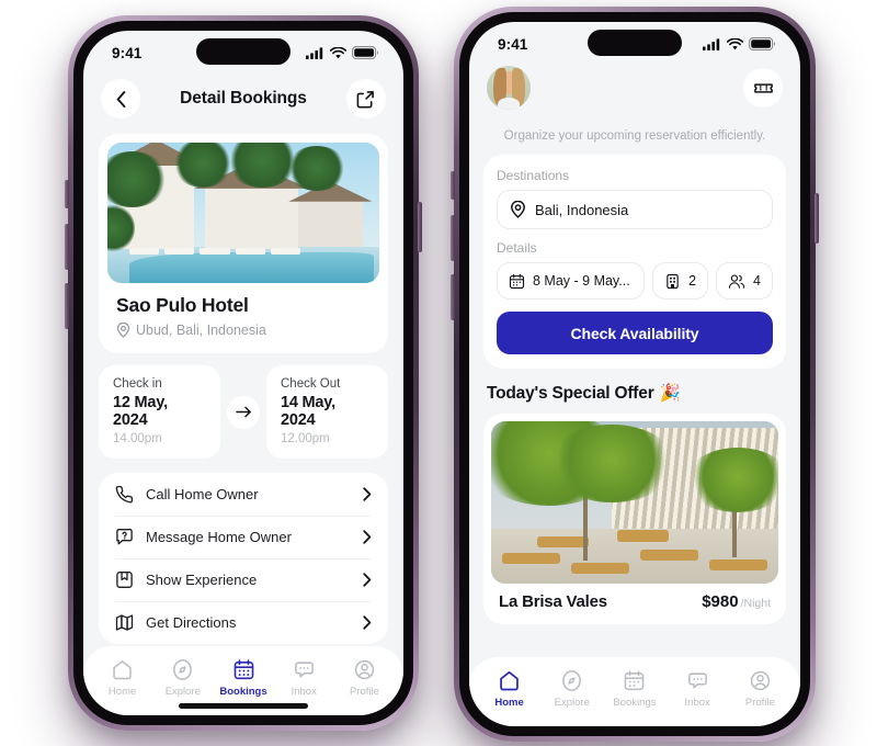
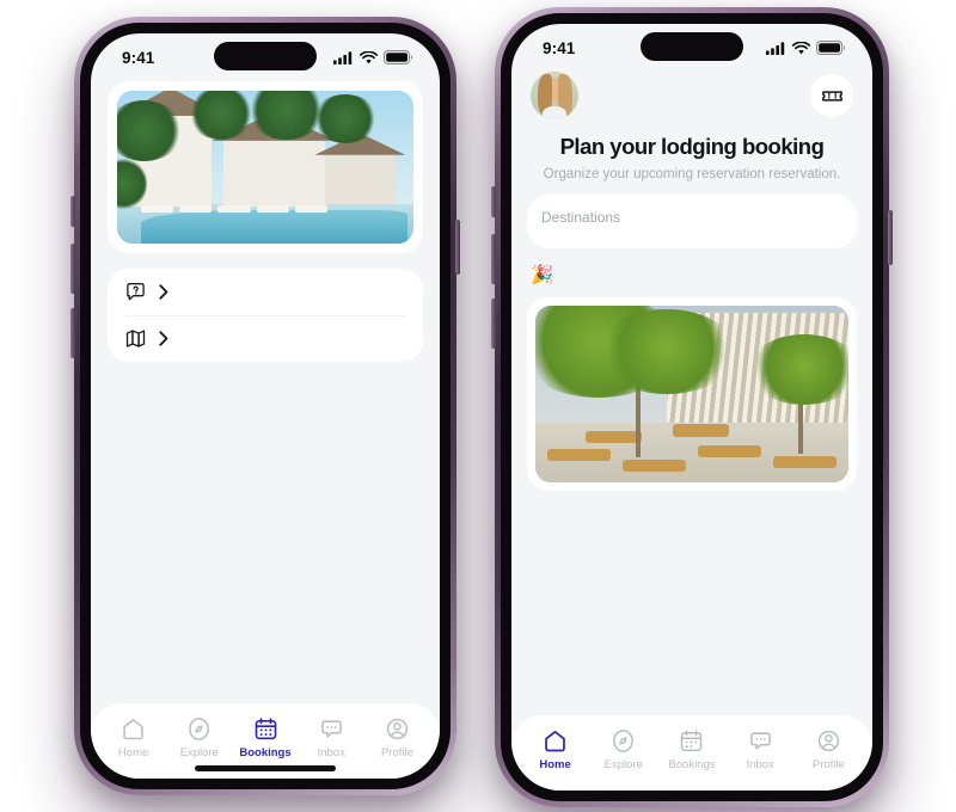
  9:41
- Detail Bookings
- Sao Pulo Hotel
- Ubud, Bali, Indonesia
- Check in
- 12 May, 2024
- 14.00pm
- Check Out
- 14 May, 2024
- 12.00pm
- Call Home Owner
- Message Home Owner
- Show Experience
- Get Directions
  Home
  Explore
  Bookings
  Inbox
  Profile
  9:41
+ Plan your lodging booking
- Organize your upcoming reservation efficiently.
+ Organize your upcoming reservation reservation.
  Destinations
- Bali, Indonesia
- Details
- 8 May - 9 May...
- 2
- 4
- Check Availability
- Today's Special Offer
  🎉
- La Brisa Vales
- $980 /Night
  Home
  Explore
  Bookings
  Inbox
  Profile
